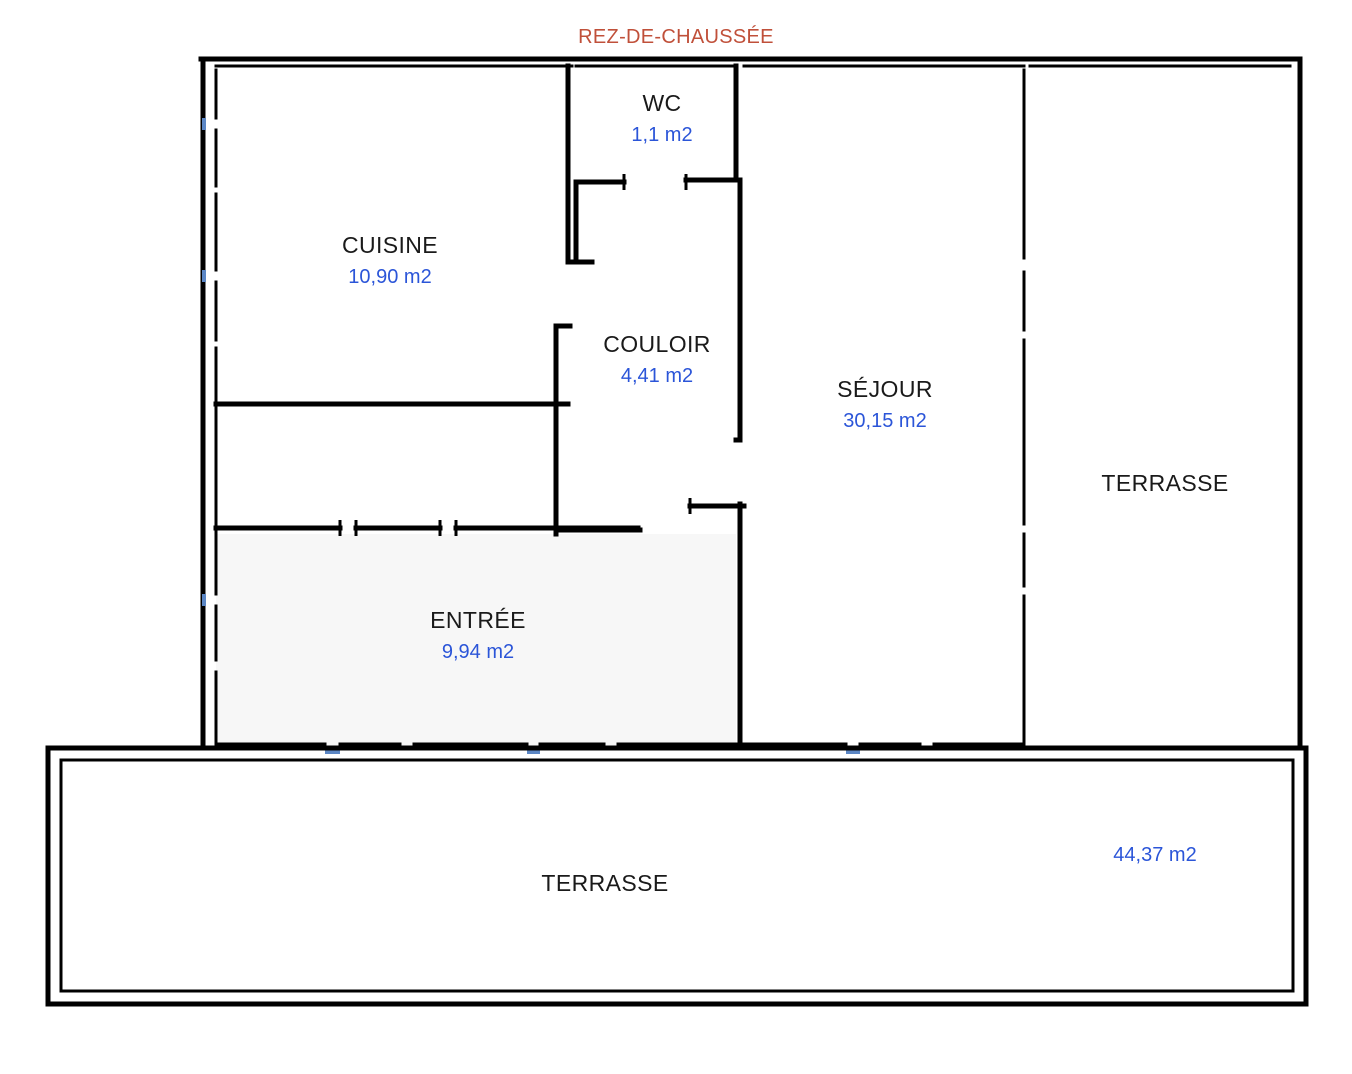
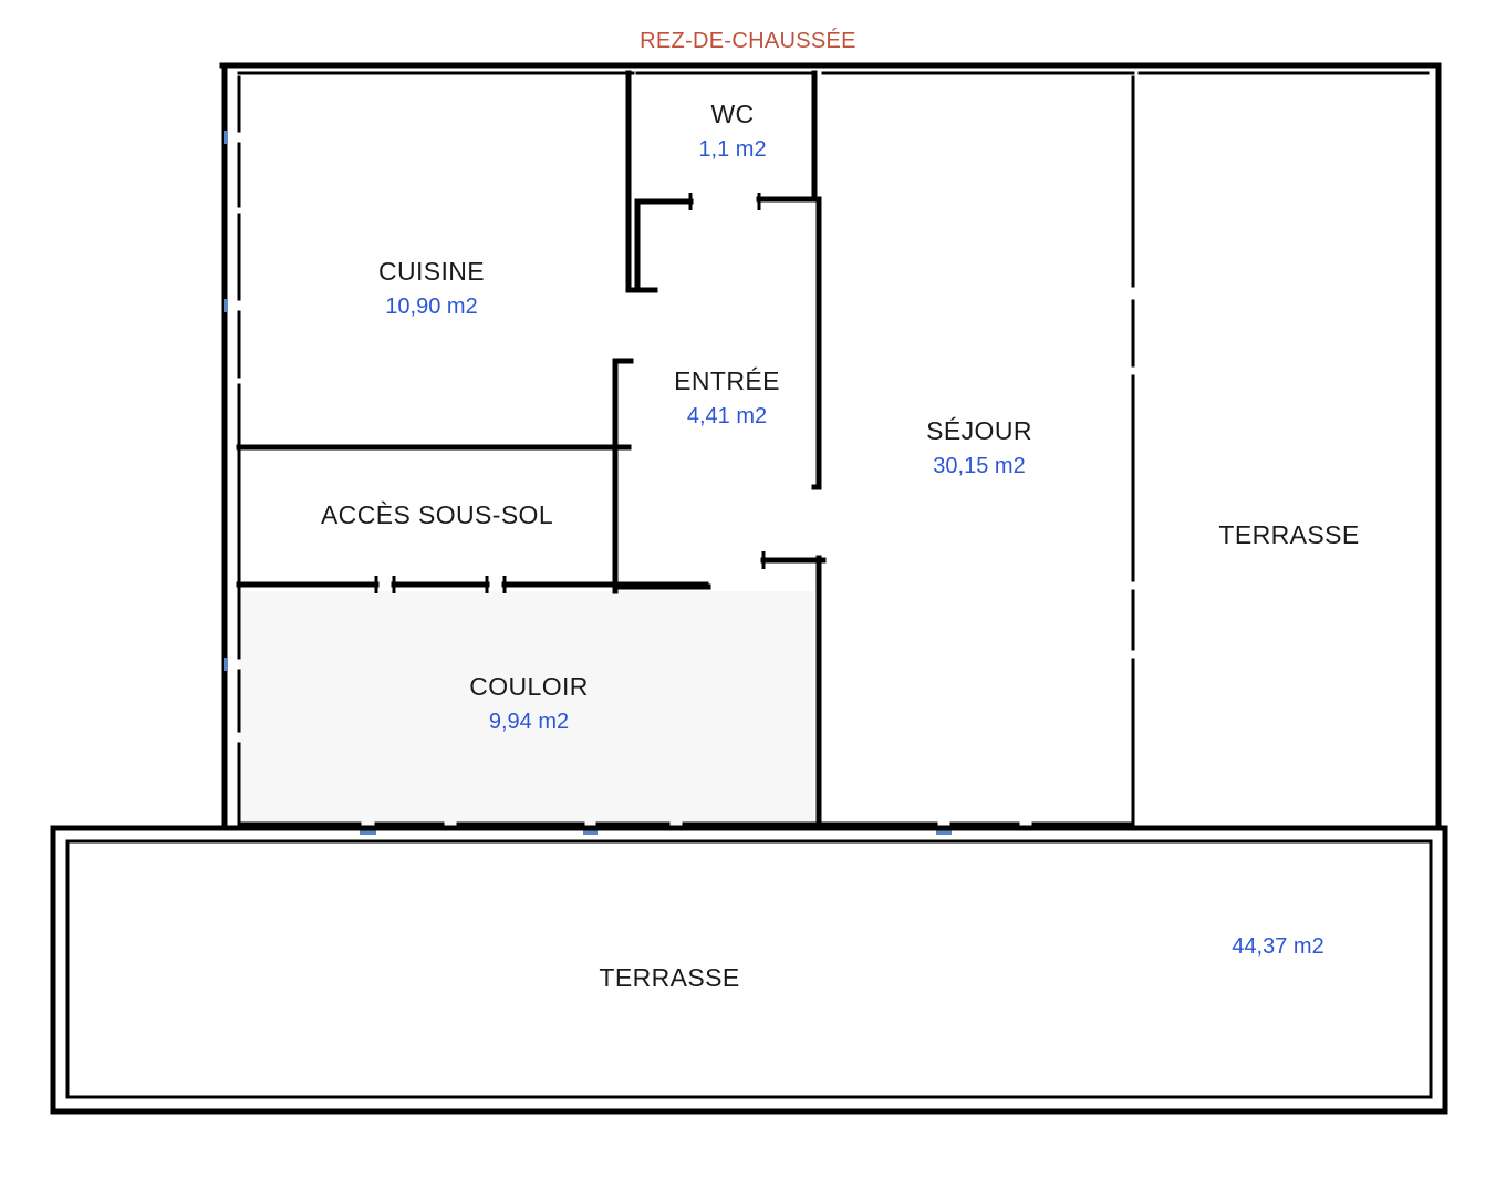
  REZ-DE-CHAUSSÉE
  WC
  1,1 m2
  CUISINE
  10,90 m2
- COULOIR
+ ENTRÉE
  4,41 m2
  SÉJOUR
  30,15 m2
+ ACCÈS SOUS-SOL
  TERRASSE
- ENTRÉE
+ COULOIR
  9,94 m2
  TERRASSE
  44,37 m2
